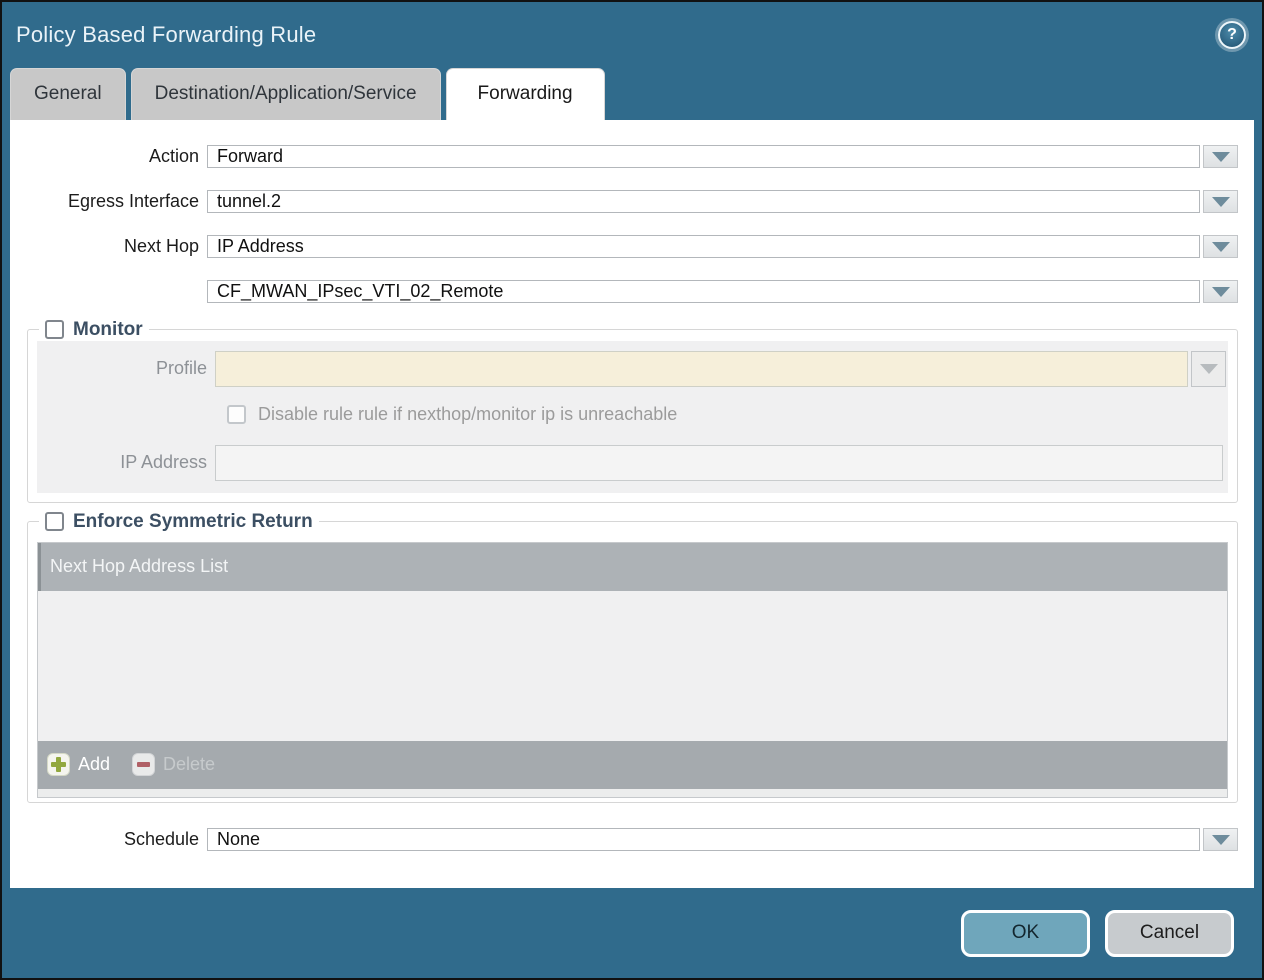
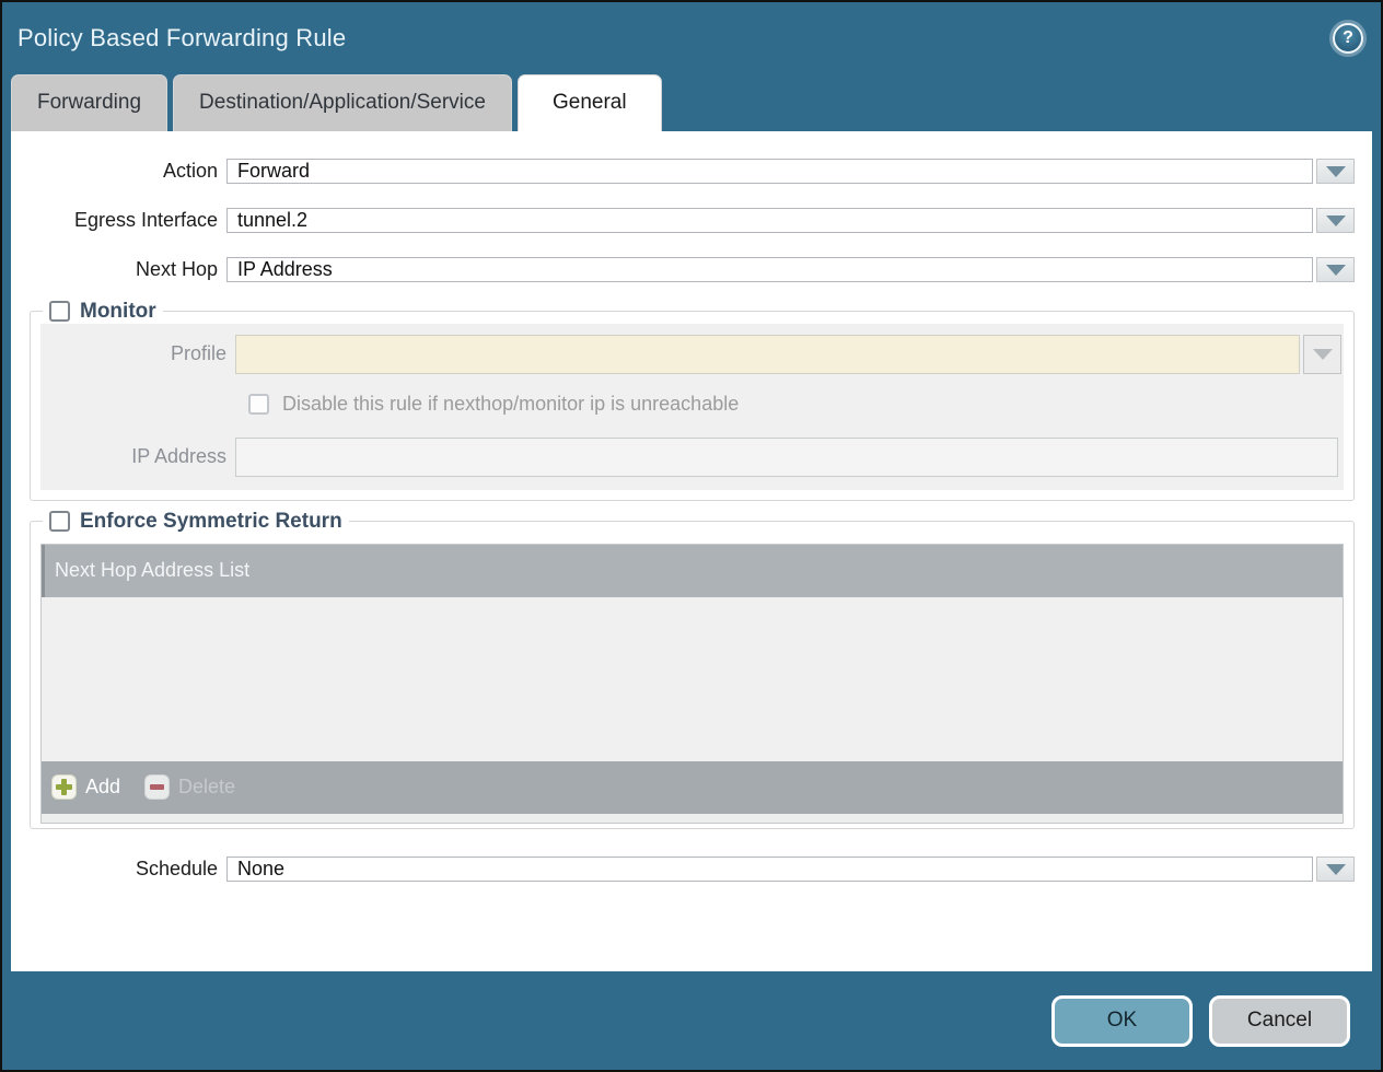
  Policy Based Forwarding Rule
  ?
- General
+ Forwarding
  Destination/Application/Service
- Forwarding
+ General
  Action
  Forward
  Egress Interface
  tunnel.2
  Next Hop
  IP Address
- CF_MWAN_IPsec_VTI_02_Remote
  Monitor
  Profile
- Disable rule rule if nexthop/monitor ip is unreachable
+ Disable this rule if nexthop/monitor ip is unreachable
  IP Address
  Enforce Symmetric Return
  Next Hop Address List
  Add
  Delete
  Schedule
  None
  OK
  Cancel
